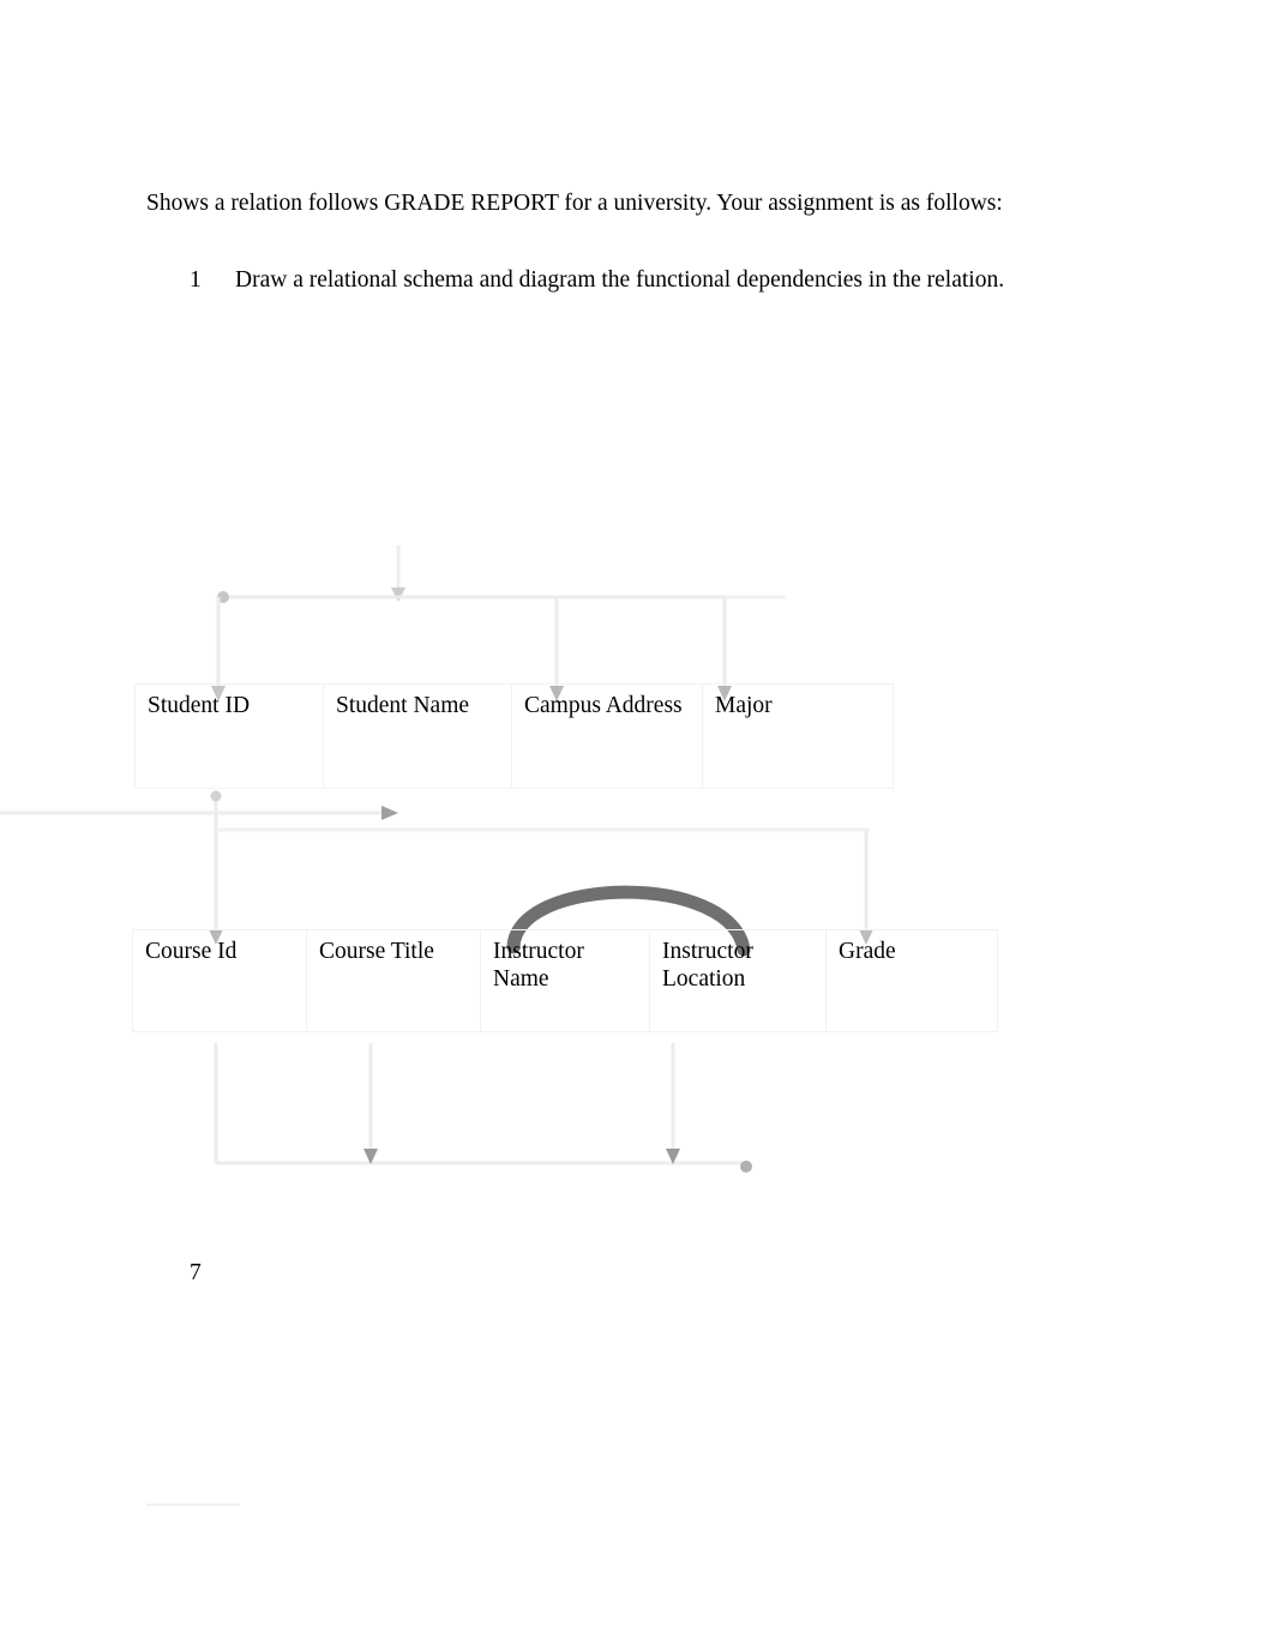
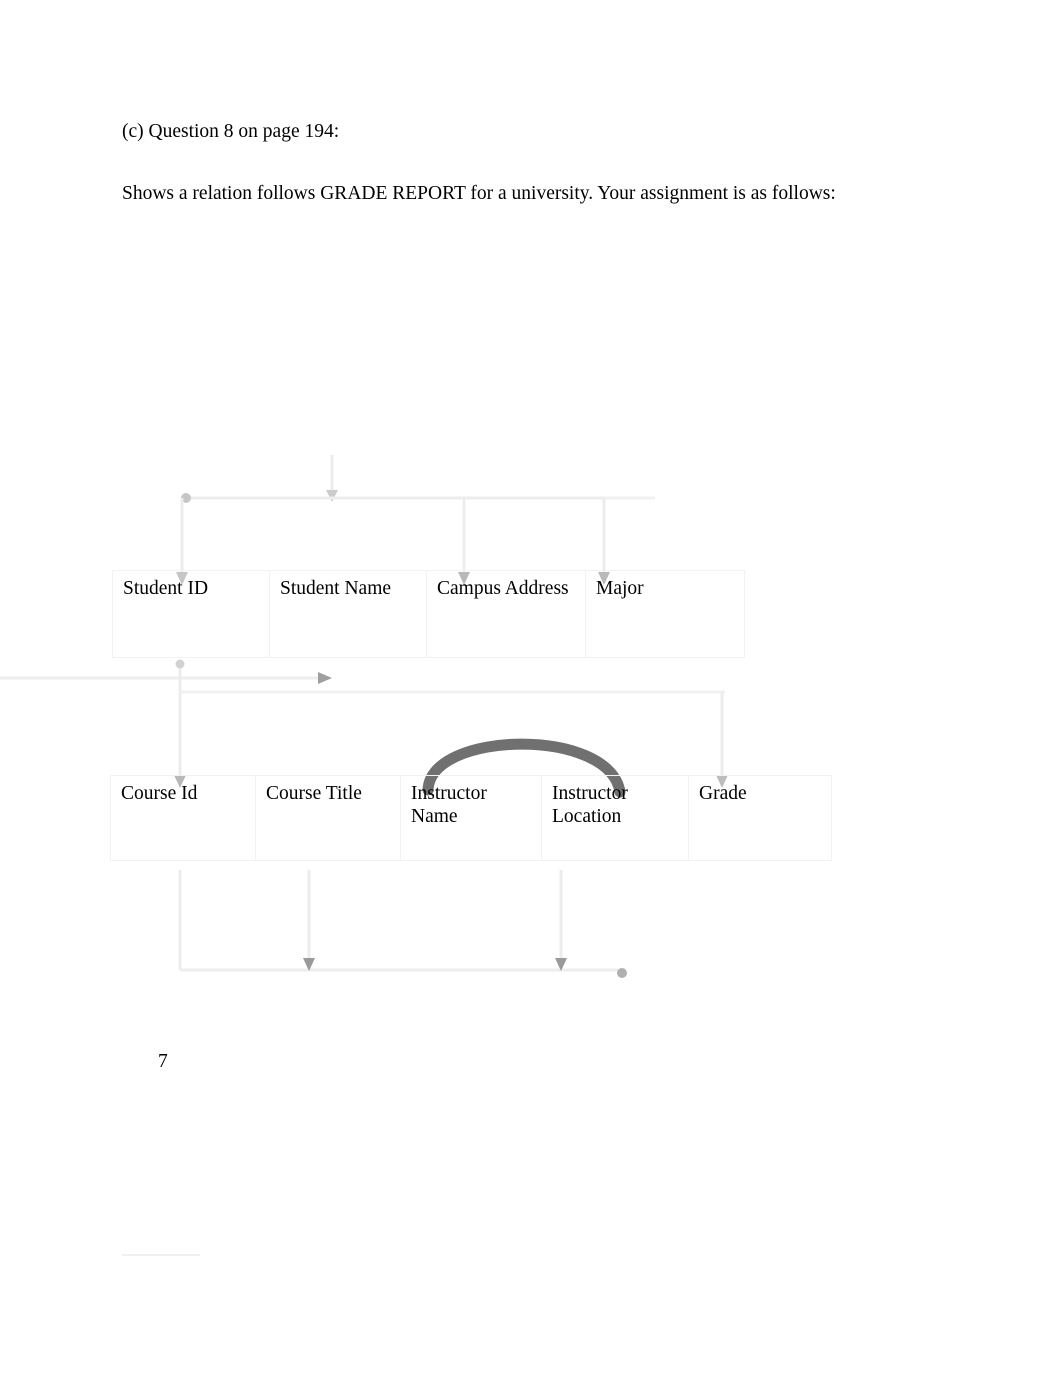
+ (c) Question 8 on page 194:
  Shows a relation follows GRADE REPORT for a university. Your assignment is as follows:
- 1
- Draw a relational schema and diagram the functional dependencies in the relation.
  Student ID	Student Name	Campus Address	Major
  Course Id	Course Title	Instructor Name	Instructor Location	Grade
  7
